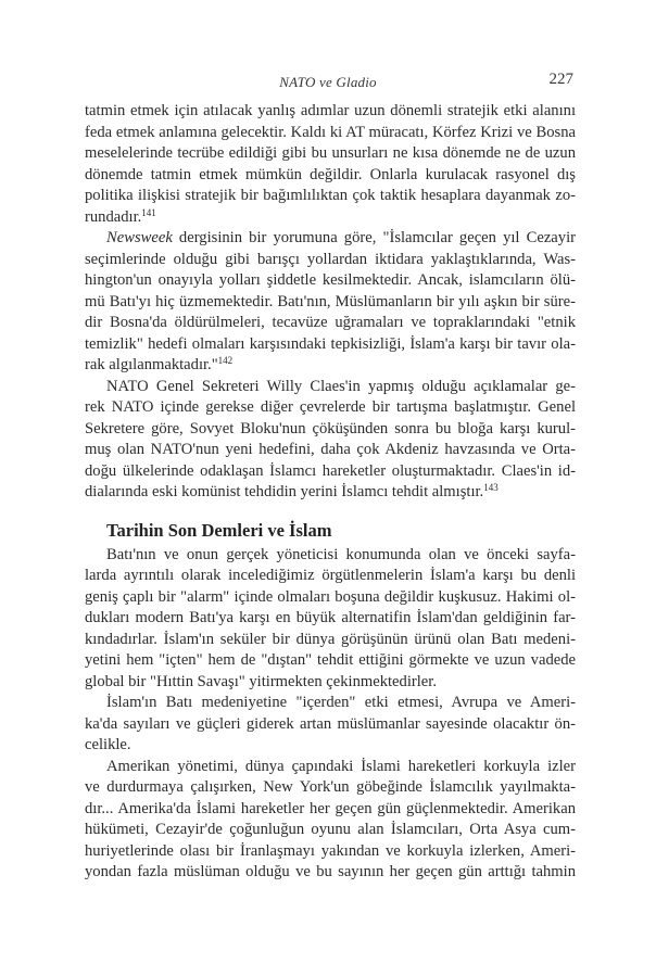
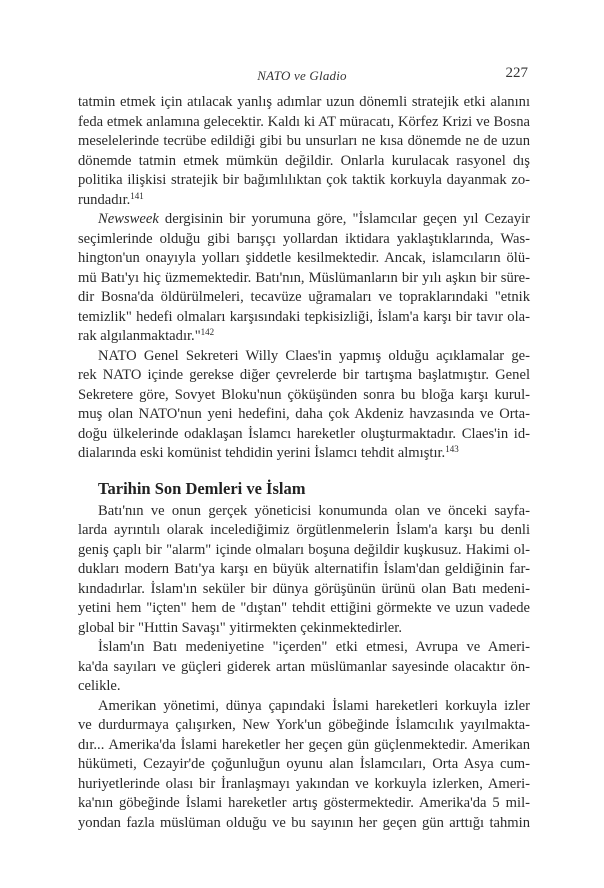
  NATO ve Gladio
  227
  tatmin etmek için atılacak yanlış adımlar uzun dönemli stratejik etki alanını
  feda etmek anlamına gelecektir. Kaldı ki AT müracatı, Körfez Krizi ve Bosna
  meselelerinde tecrübe edildiği gibi bu unsurları ne kısa dönemde ne de uzun
  dönemde tatmin etmek mümkün değildir. Onlarla kurulacak rasyonel dış
- politika ilişkisi stratejik bir bağımlılıktan çok taktik hesaplara dayanmak zo-
+ politika ilişkisi stratejik bir bağımlılıktan çok taktik korkuyla dayanmak zo-
  rundadır.141
  Newsweek dergisinin bir yorumuna göre, "İslamcılar geçen yıl Cezayir
  seçimlerinde olduğu gibi barışçı yollardan iktidara yaklaştıklarında, Was-
  hington'un onayıyla yolları şiddetle kesilmektedir. Ancak, islamcıların ölü-
  mü Batı'yı hiç üzmemektedir. Batı'nın, Müslümanların bir yılı aşkın bir süre-
  dir Bosna'da öldürülmeleri, tecavüze uğramaları ve topraklarındaki "etnik
  temizlik" hedefi olmaları karşısındaki tepkisizliği, İslam'a karşı bir tavır ola-
  rak algılanmaktadır."142
  NATO Genel Sekreteri Willy Claes'in yapmış olduğu açıklamalar ge-
  rek NATO içinde gerekse diğer çevrelerde bir tartışma başlatmıştır. Genel
  Sekretere göre, Sovyet Bloku'nun çöküşünden sonra bu bloğa karşı kurul-
  muş olan NATO'nun yeni hedefini, daha çok Akdeniz havzasında ve Orta-
  doğu ülkelerinde odaklaşan İslamcı hareketler oluşturmaktadır. Claes'in id-
  dialarında eski komünist tehdidin yerini İslamcı tehdit almıştır.143
  Tarihin Son Demleri ve İslam
  Batı'nın ve onun gerçek yöneticisi konumunda olan ve önceki sayfa-
  larda ayrıntılı olarak incelediğimiz örgütlenmelerin İslam'a karşı bu denli
  geniş çaplı bir "alarm" içinde olmaları boşuna değildir kuşkusuz. Hakimi ol-
  dukları modern Batı'ya karşı en büyük alternatifin İslam'dan geldiğinin far-
  kındadırlar. İslam'ın seküler bir dünya görüşünün ürünü olan Batı medeni-
  yetini hem "içten" hem de "dıştan" tehdit ettiğini görmekte ve uzun vadede
  global bir "Hıttin Savaşı" yitirmekten çekinmektedirler.
  İslam'ın Batı medeniyetine "içerden" etki etmesi, Avrupa ve Ameri-
  ka'da sayıları ve güçleri giderek artan müslümanlar sayesinde olacaktır ön-
  celikle.
  Amerikan yönetimi, dünya çapındaki İslami hareketleri korkuyla izler
  ve durdurmaya çalışırken, New York'un göbeğinde İslamcılık yayılmakta-
  dır... Amerika'da İslami hareketler her geçen gün güçlenmektedir. Amerikan
  hükümeti, Cezayir'de çoğunluğun oyunu alan İslamcıları, Orta Asya cum-
  huriyetlerinde olası bir İranlaşmayı yakından ve korkuyla izlerken, Ameri-
+ ka'nın göbeğinde İslami hareketler artış göstermektedir. Amerika'da 5 mil-
  yondan fazla müslüman olduğu ve bu sayının her geçen gün arttığı tahmin
